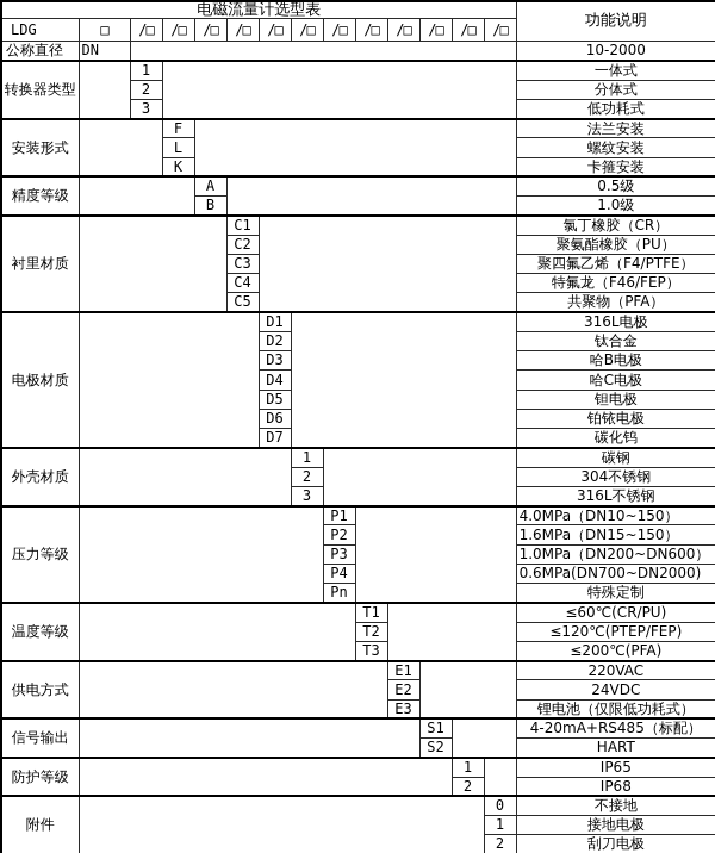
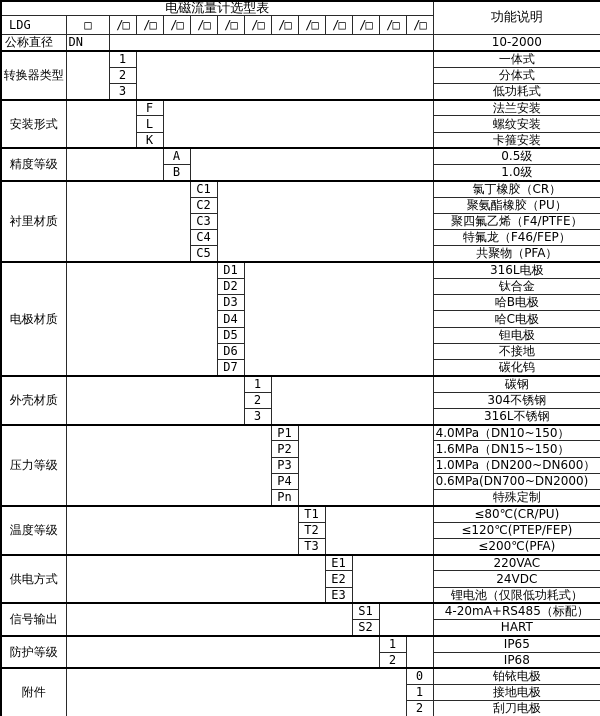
  电磁流量计选型表	功能说明
  LDG	□	/□	/□	/□	/□	/□	/□	/□	/□	/□	/□	/□	/□
  公称直径	DN		10-2000
  转换器类型		1		一体式
  2	分体式
  3	低功耗式
  安装形式		F		法兰安装
  L	螺纹安装
  K	卡箍安装
  精度等级		A		0.5级
  B	1.0级
  衬里材质		C1		氯丁橡胶（CR）
  C2	聚氨酯橡胶（PU）
  C3	聚四氟乙烯（F4/PTFE）
  C4	特氟龙（F46/FEP）
  C5	共聚物（PFA）
  电极材质		D1		316L电极
  D2	钛合金
  D3	哈B电极
  D4	哈C电极
  D5	钽电极
- D6	铂铱电极
+ D6	不接地
  D7	碳化钨
  外壳材质		1		碳钢
  2	304不锈钢
  3	316L不锈钢
  压力等级		P1		4.0MPa（DN10~150）
  P2	1.6MPa（DN15~150）
  P3	1.0MPa（DN200~DN600）
  P4	0.6MPa(DN700~DN2000)
  Pn	特殊定制
- 温度等级		T1		≤60℃(CR/PU)
+ 温度等级		T1		≤80℃(CR/PU)
  T2	≤120℃(PTEP/FEP)
  T3	≤200℃(PFA)
  供电方式		E1		220VAC
  E2	24VDC
  E3	锂电池（仅限低功耗式）
  信号输出		S1		4-20mA+RS485（标配）
  S2	HART
  防护等级		1		IP65
  2	IP68
- 附件		0	不接地
+ 附件		0	铂铱电极
  1	接地电极
  2	刮刀电极
